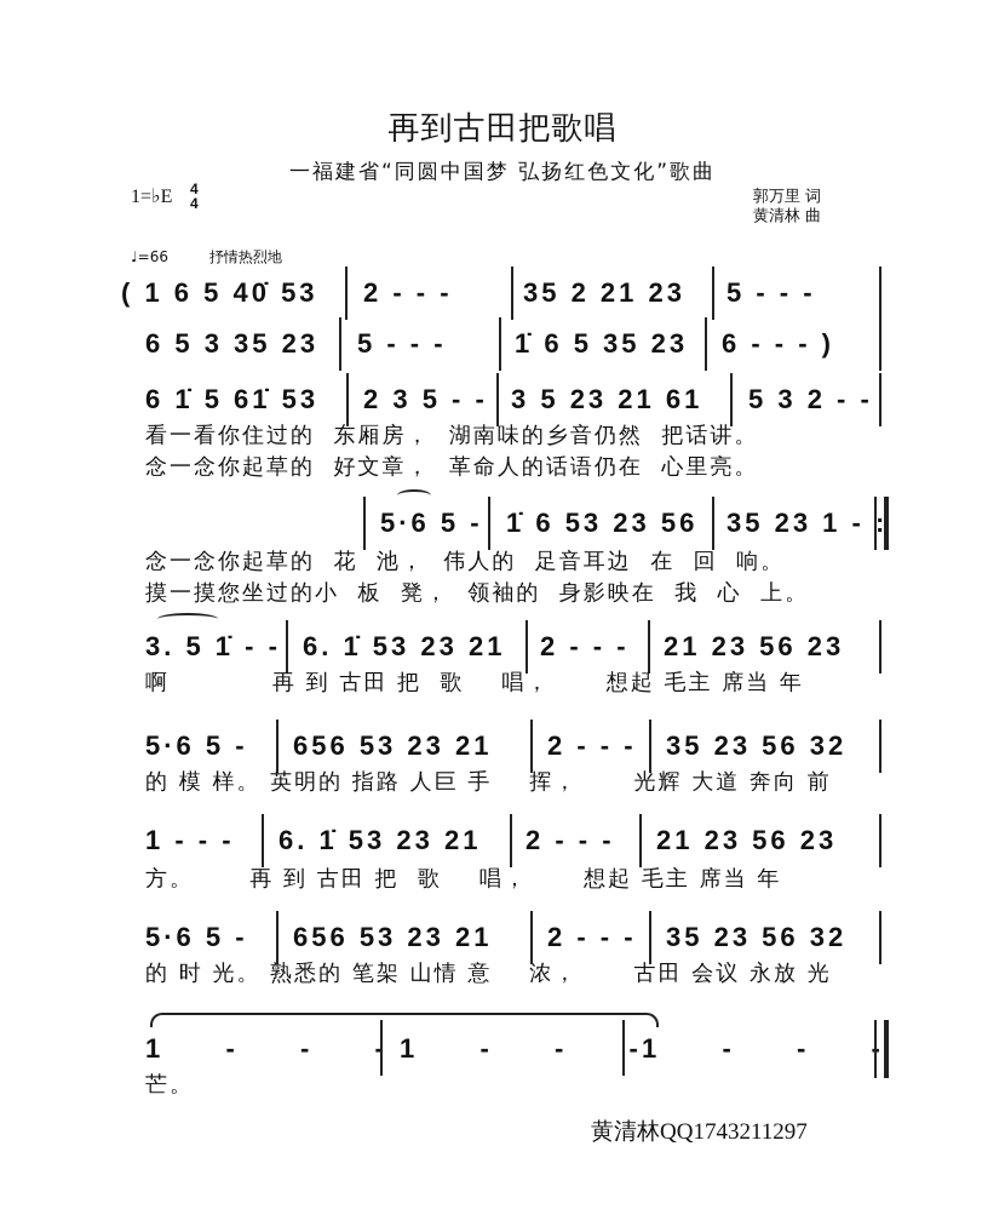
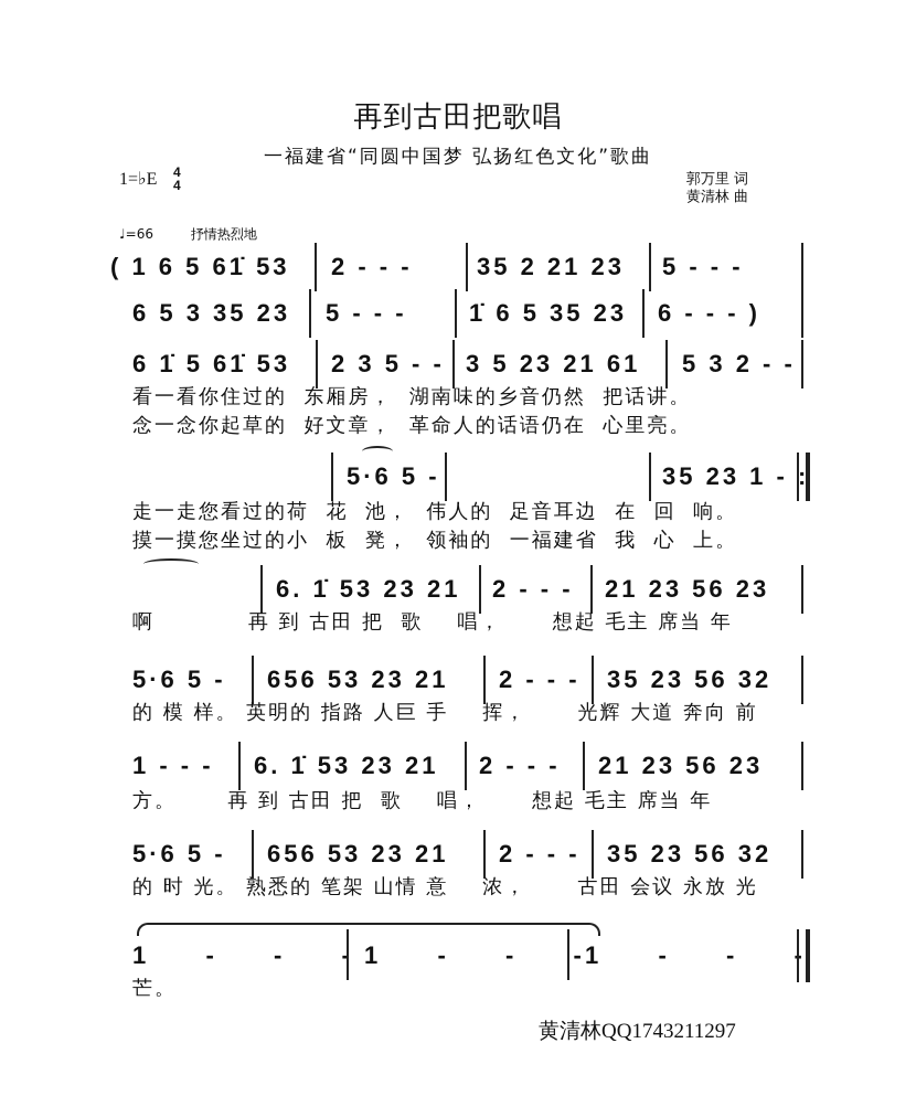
  再到古田把歌唱
  一福建省“同圆中国梦 弘扬红色文化”歌曲
  1=♭E
  4
  4
  郭万里 词
  黄清林 曲
  ♩=66 抒情热烈地
- ( 1 6 5 40̇ 53
+ ( 1 6 5 61̇ 53
  2 - - -
  35 2 21 23
  5 - - -
  6 5 3 35 23
  5 - - -
  1̇ 6 5 35 23
  6 - - - )
  6 1̇ 5 61̇ 53
  2 3 5 - -
  3 5 23 21 61
  5 3 2 - -
  看一看你住过的 东厢房， 湖南味的乡音仍然 把话讲。
  念一念你起草的 好文章， 革命人的话语仍在 心里亮。
  5·6 5 -
- 1̇ 6 53 23 56
  35 23 1 - :
- 念一念你起草的 花 池， 伟人的 足音耳边 在 回 响。
+ 走一走您看过的荷 花 池， 伟人的 足音耳边 在 回 响。
- 摸一摸您坐过的小 板 凳， 领袖的 身影映在 我 心 上。
+ 摸一摸您坐过的小 板 凳， 领袖的 一福建省 我 心 上。
- 3. 5 1̇ - -
  6. 1̇ 53 23 21
  2 - - -
  21 23 56 23
  啊 再 到 古田 把 歌 唱， 想起 毛主 席当 年
  5·6 5 -
  656 53 23 21
  2 - - -
  35 23 56 32
  的 模 样。 英明的 指路 人巨 手 挥， 光辉 大道 奔向 前
  1 - - -
  6. 1̇ 53 23 21
  2 - - -
  21 23 56 23
  方。 再 到 古田 把 歌 唱， 想起 毛主 席当 年
  5·6 5 -
  656 53 23 21
  2 - - -
  35 23 56 32
  的 时 光。 熟悉的 笔架 山情 意 浓， 古田 会议 永放 光
  1 - - -
  1 - - -
  1 - - -
  芒。
  黄清林QQ1743211297
